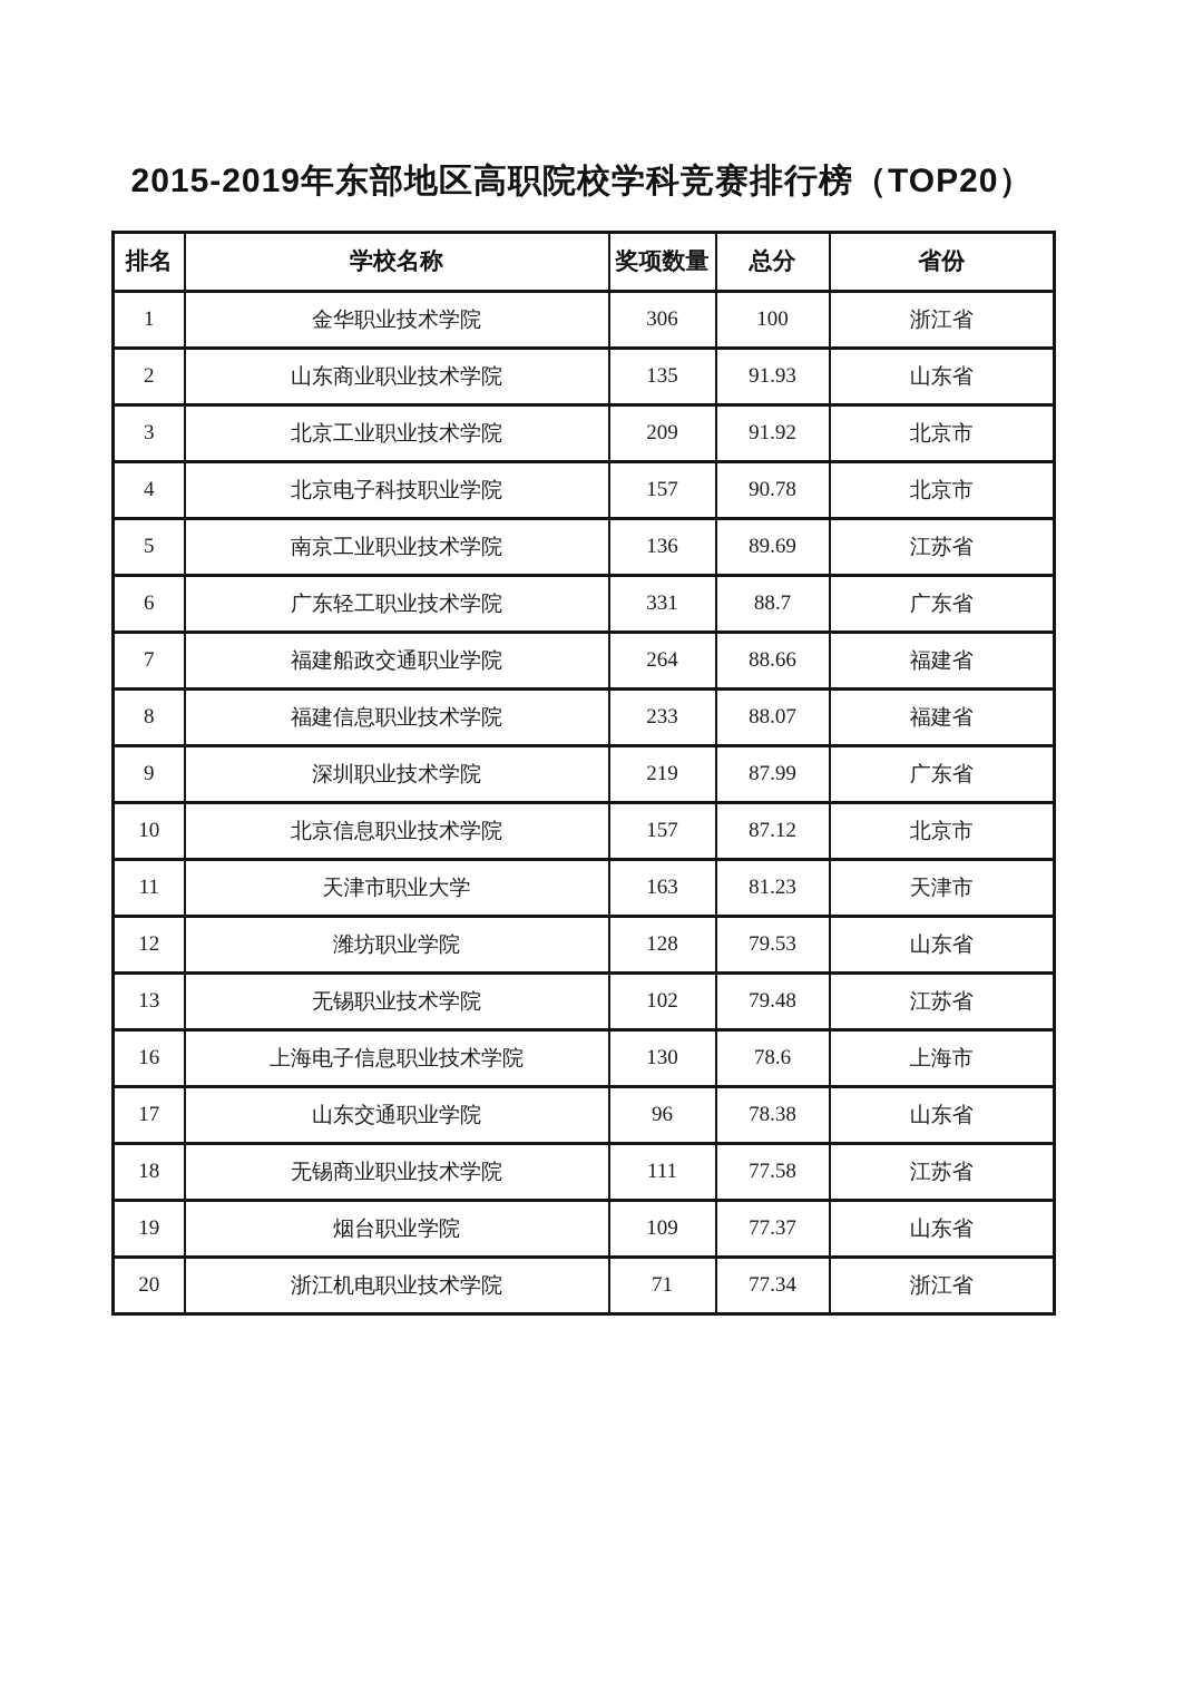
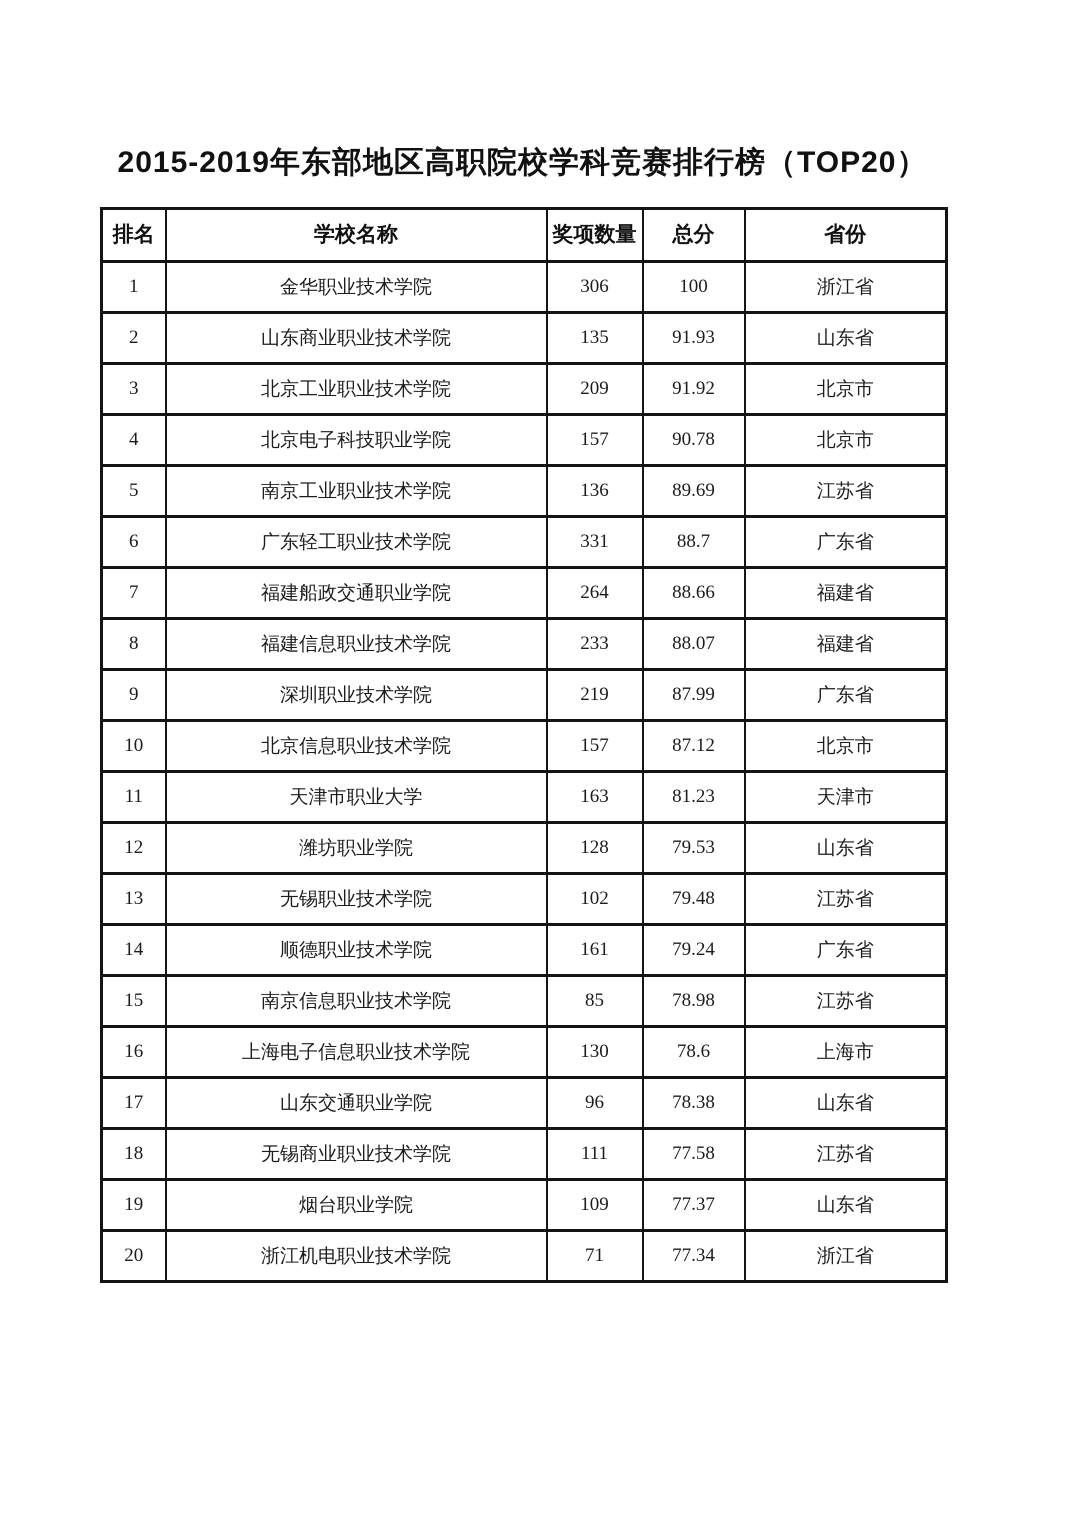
  2015-2019年东部地区高职院校学科竞赛排行榜（TOP20）
  排名	学校名称	奖项数量	总分	省份
  1	金华职业技术学院	306	100	浙江省
  2	山东商业职业技术学院	135	91.93	山东省
  3	北京工业职业技术学院	209	91.92	北京市
  4	北京电子科技职业学院	157	90.78	北京市
  5	南京工业职业技术学院	136	89.69	江苏省
  6	广东轻工职业技术学院	331	88.7	广东省
  7	福建船政交通职业学院	264	88.66	福建省
  8	福建信息职业技术学院	233	88.07	福建省
  9	深圳职业技术学院	219	87.99	广东省
  10	北京信息职业技术学院	157	87.12	北京市
  11	天津市职业大学	163	81.23	天津市
  12	潍坊职业学院	128	79.53	山东省
  13	无锡职业技术学院	102	79.48	江苏省
+ 14	顺德职业技术学院	161	79.24	广东省
+ 15	南京信息职业技术学院	85	78.98	江苏省
  16	上海电子信息职业技术学院	130	78.6	上海市
  17	山东交通职业学院	96	78.38	山东省
  18	无锡商业职业技术学院	111	77.58	江苏省
  19	烟台职业学院	109	77.37	山东省
  20	浙江机电职业技术学院	71	77.34	浙江省
